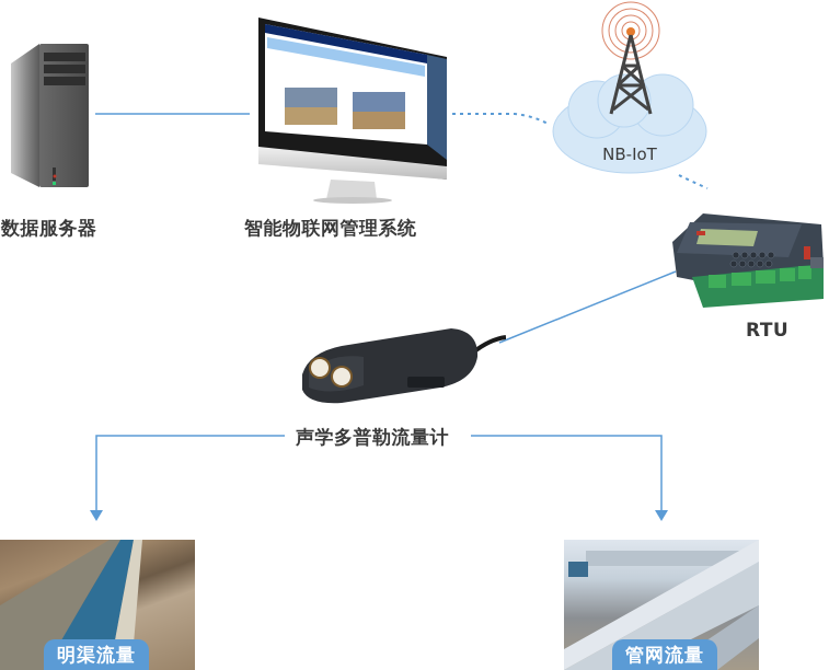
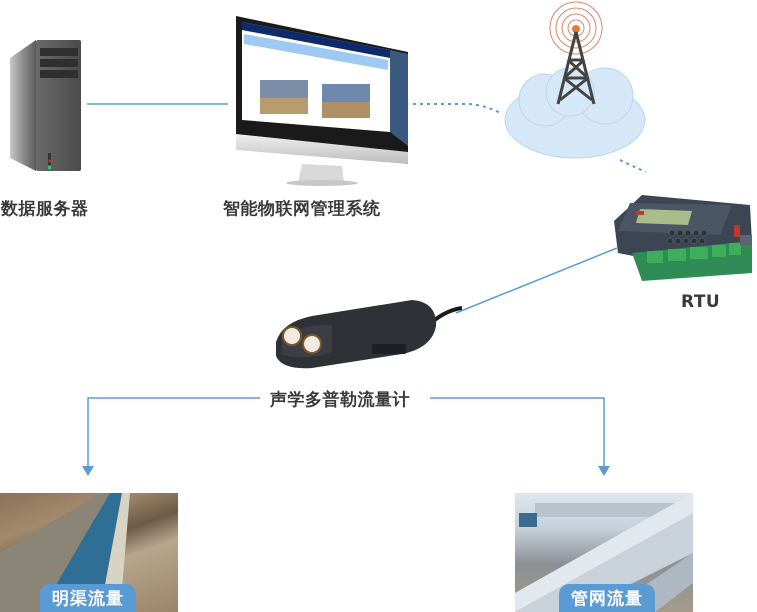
  数据服务器
  智能物联网管理系统
- NB-IoT
  RTU
  声学多普勒流量计
  明渠流量
  管网流量
